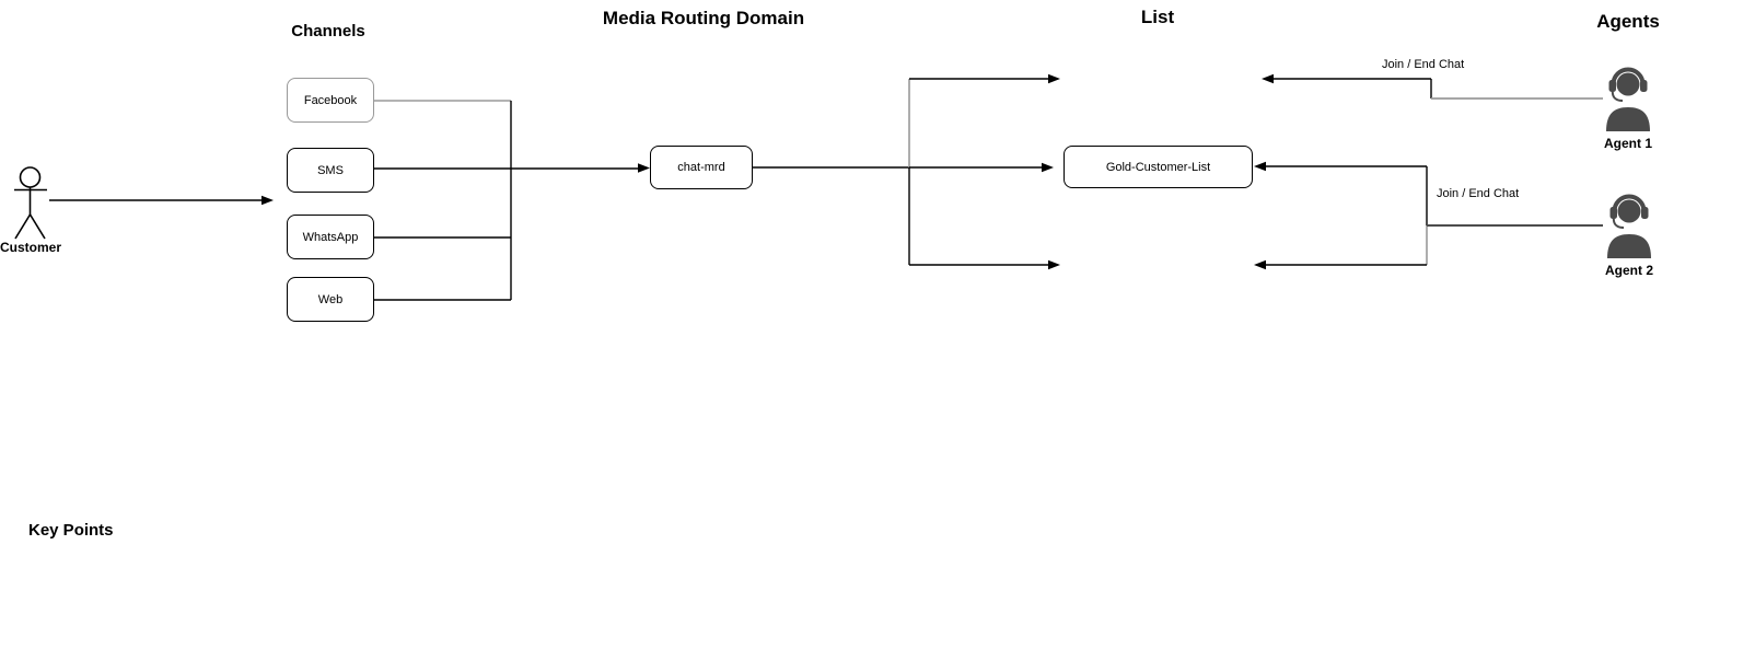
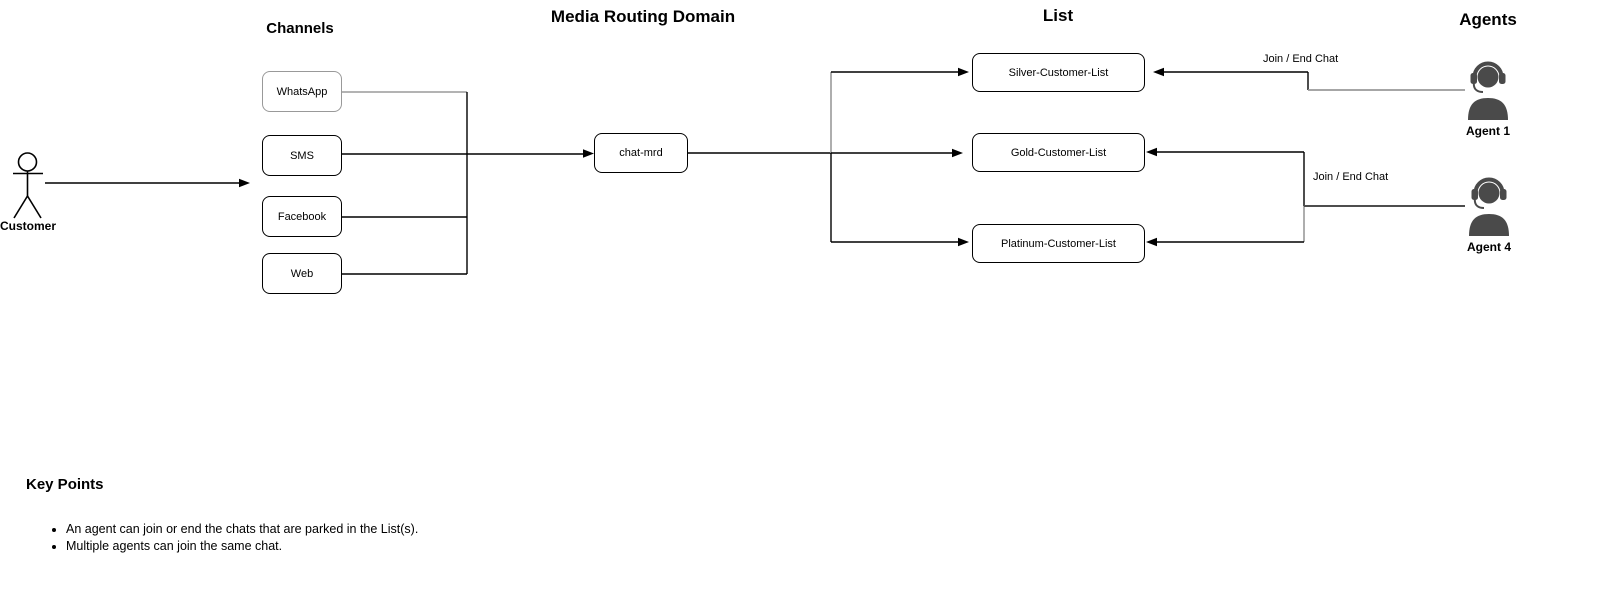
  Channels
  Media Routing Domain
  List
  Agents
- Facebook
+ WhatsApp
  SMS
- WhatsApp
+ Facebook
  Web
  chat-mrd
+ Silver-Customer-List
  Gold-Customer-List
+ Platinum-Customer-List
  Join / End Chat
  Join / End Chat
  Customer
  Agent 1
- Agent 2
+ Agent 4
  Key Points
+ An agent can join or end the chats that are parked in the List(s).
+ Multiple agents can join the same chat.
